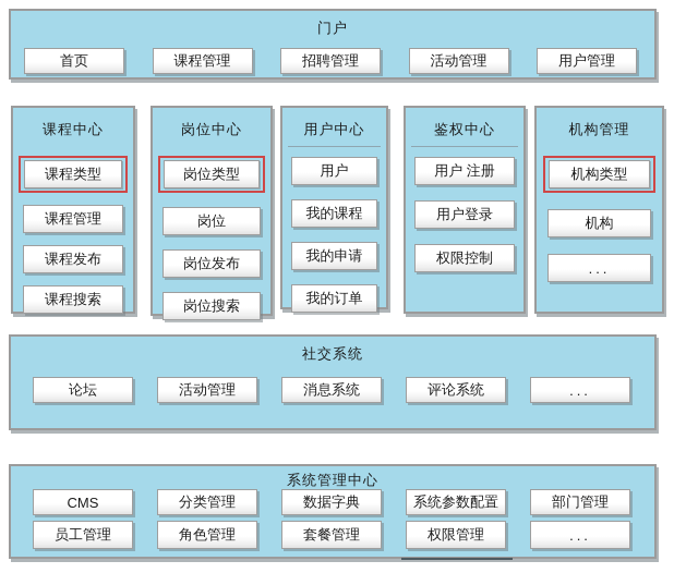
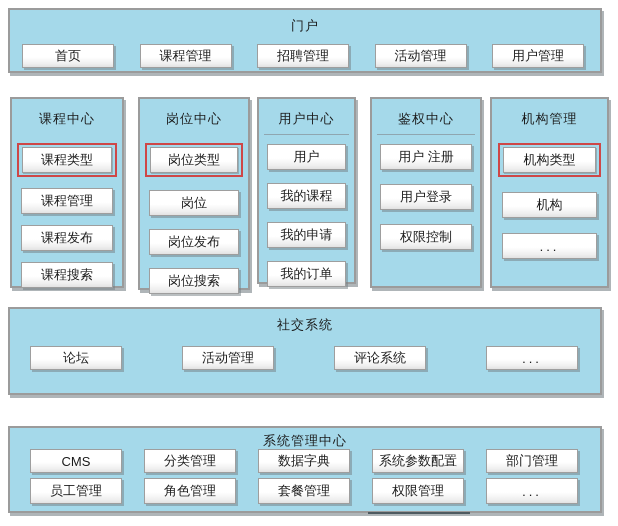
  门户
  首页
  课程管理
  招聘管理
  活动管理
  用户管理
  课程中心
  课程类型
  课程管理
  课程发布
  课程搜索
  岗位中心
  岗位类型
  岗位
  岗位发布
  岗位搜索
  用户中心
  用户
  我的课程
  我的申请
  我的订单
  鉴权中心
  用户 注册
  用户登录
  权限控制
  机构管理
  机构类型
  机构
  ...
  社交系统
  论坛
  活动管理
- 消息系统
  评论系统
  ...
  系统管理中心
  CMS
  分类管理
  数据字典
  系统参数配置
  部门管理
  员工管理
  角色管理
  套餐管理
  权限管理
  ...
